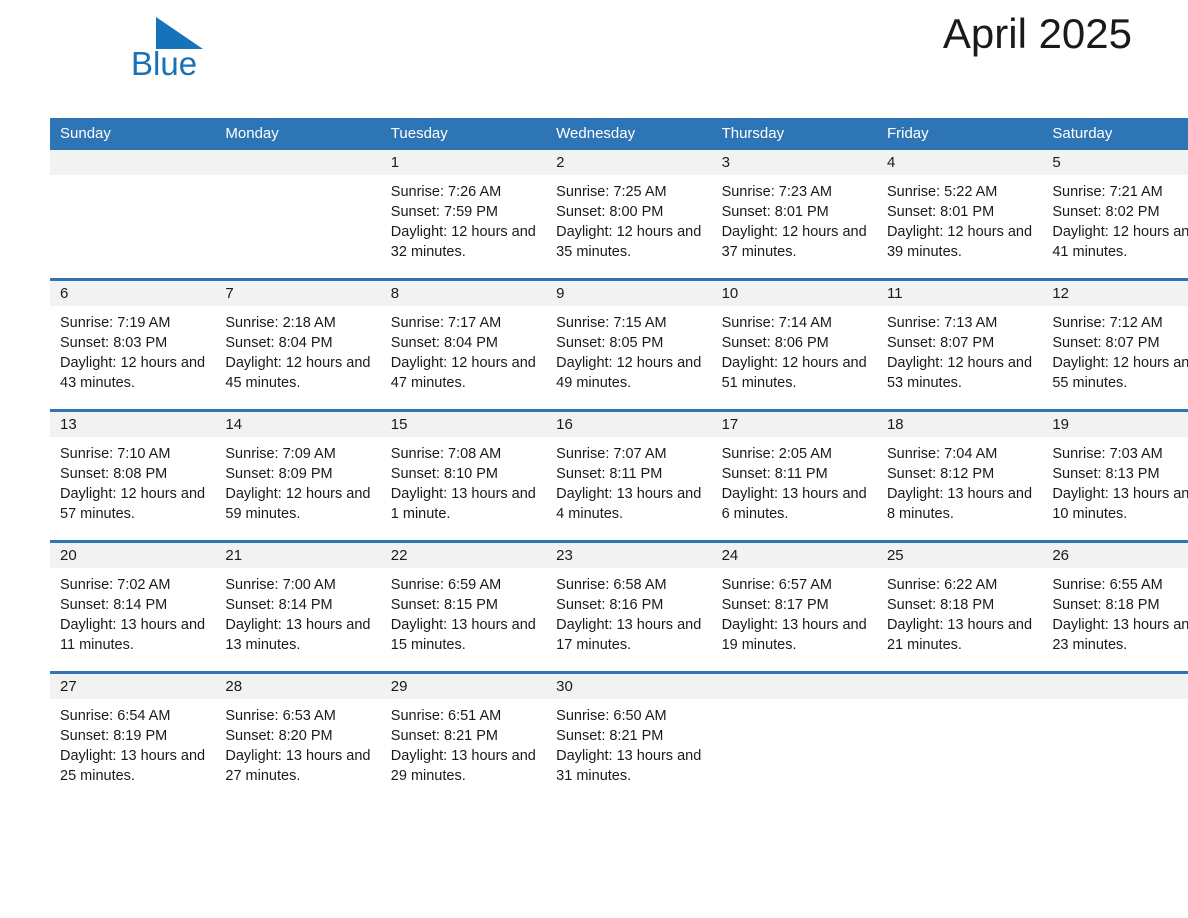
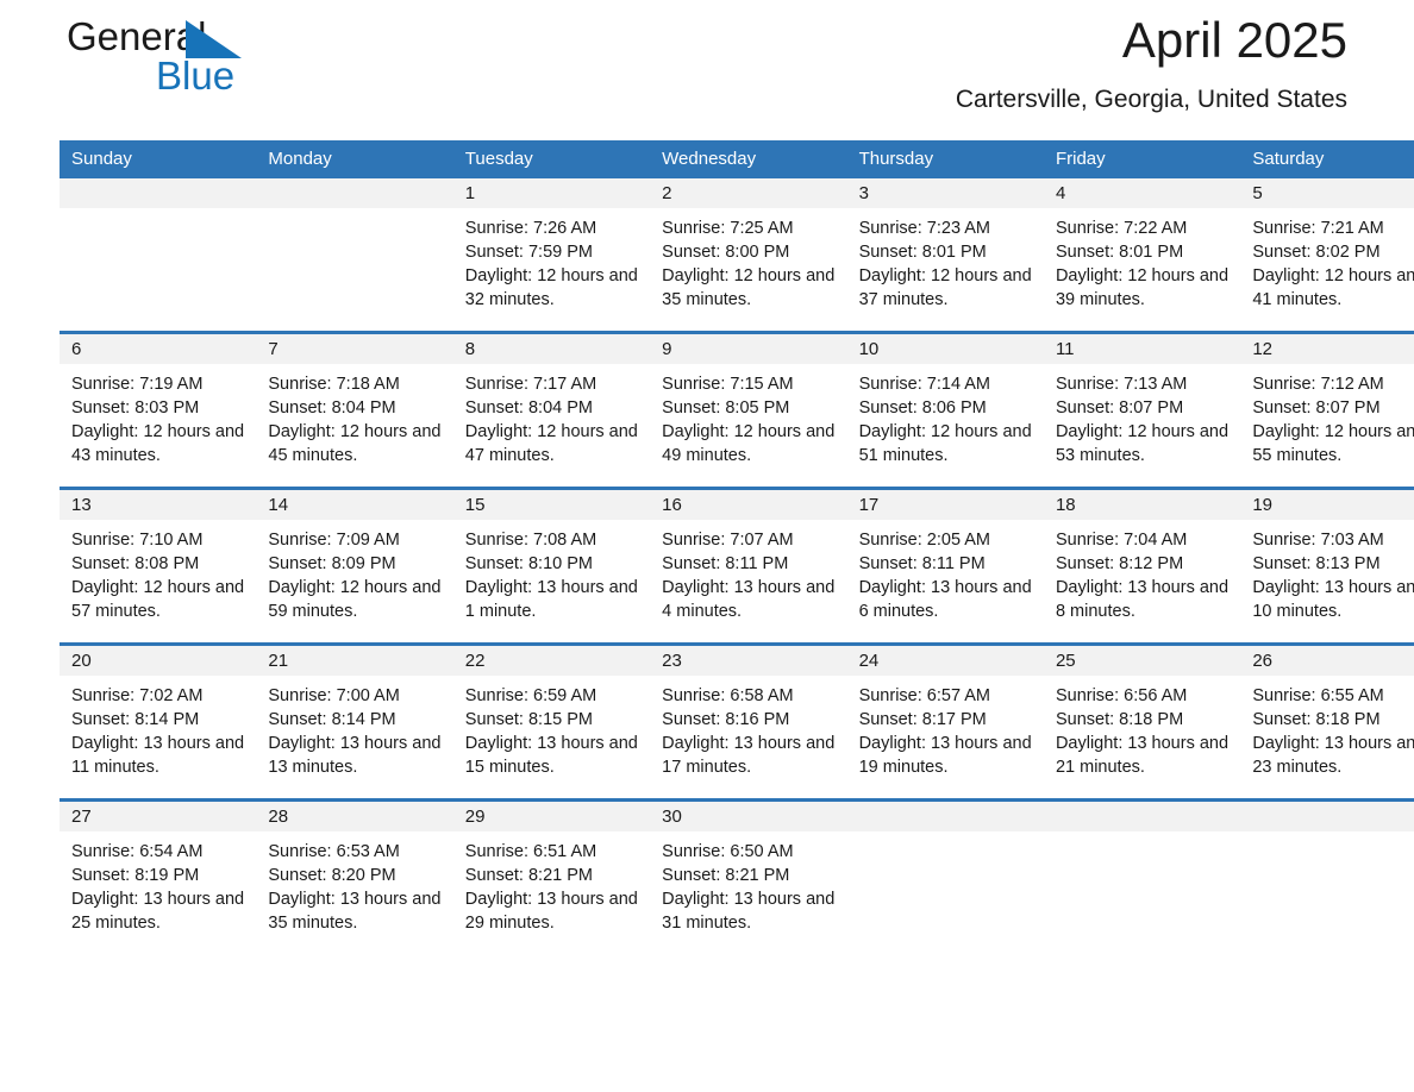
+ General
  Blue
  April 2025
+ Cartersville, Georgia, United States
  Sunday	Monday	Tuesday	Wednesday	Thursday	Friday	Saturday
- 		1Sunrise: 7:26 AMSunset: 7:59 PMDaylight: 12 hours and 32 minutes.	2Sunrise: 7:25 AMSunset: 8:00 PMDaylight: 12 hours and 35 minutes.	3Sunrise: 7:23 AMSunset: 8:01 PMDaylight: 12 hours and 37 minutes.	4Sunrise: 5:22 AMSunset: 8:01 PMDaylight: 12 hours and 39 minutes.	5Sunrise: 7:21 AMSunset: 8:02 PMDaylight: 12 hours an 41 minutes.
+ 		1Sunrise: 7:26 AMSunset: 7:59 PMDaylight: 12 hours and 32 minutes.	2Sunrise: 7:25 AMSunset: 8:00 PMDaylight: 12 hours and 35 minutes.	3Sunrise: 7:23 AMSunset: 8:01 PMDaylight: 12 hours and 37 minutes.	4Sunrise: 7:22 AMSunset: 8:01 PMDaylight: 12 hours and 39 minutes.	5Sunrise: 7:21 AMSunset: 8:02 PMDaylight: 12 hours an 41 minutes.
- 6Sunrise: 7:19 AMSunset: 8:03 PMDaylight: 12 hours and 43 minutes.	7Sunrise: 2:18 AMSunset: 8:04 PMDaylight: 12 hours and 45 minutes.	8Sunrise: 7:17 AMSunset: 8:04 PMDaylight: 12 hours and 47 minutes.	9Sunrise: 7:15 AMSunset: 8:05 PMDaylight: 12 hours and 49 minutes.	10Sunrise: 7:14 AMSunset: 8:06 PMDaylight: 12 hours and 51 minutes.	11Sunrise: 7:13 AMSunset: 8:07 PMDaylight: 12 hours and 53 minutes.	12Sunrise: 7:12 AMSunset: 8:07 PMDaylight: 12 hours an 55 minutes.
+ 6Sunrise: 7:19 AMSunset: 8:03 PMDaylight: 12 hours and 43 minutes.	7Sunrise: 7:18 AMSunset: 8:04 PMDaylight: 12 hours and 45 minutes.	8Sunrise: 7:17 AMSunset: 8:04 PMDaylight: 12 hours and 47 minutes.	9Sunrise: 7:15 AMSunset: 8:05 PMDaylight: 12 hours and 49 minutes.	10Sunrise: 7:14 AMSunset: 8:06 PMDaylight: 12 hours and 51 minutes.	11Sunrise: 7:13 AMSunset: 8:07 PMDaylight: 12 hours and 53 minutes.	12Sunrise: 7:12 AMSunset: 8:07 PMDaylight: 12 hours an 55 minutes.
  13Sunrise: 7:10 AMSunset: 8:08 PMDaylight: 12 hours and 57 minutes.	14Sunrise: 7:09 AMSunset: 8:09 PMDaylight: 12 hours and 59 minutes.	15Sunrise: 7:08 AMSunset: 8:10 PMDaylight: 13 hours and 1 minute.	16Sunrise: 7:07 AMSunset: 8:11 PMDaylight: 13 hours and 4 minutes.	17Sunrise: 2:05 AMSunset: 8:11 PMDaylight: 13 hours and 6 minutes.	18Sunrise: 7:04 AMSunset: 8:12 PMDaylight: 13 hours and 8 minutes.	19Sunrise: 7:03 AMSunset: 8:13 PMDaylight: 13 hours an 10 minutes.
- 20Sunrise: 7:02 AMSunset: 8:14 PMDaylight: 13 hours and 11 minutes.	21Sunrise: 7:00 AMSunset: 8:14 PMDaylight: 13 hours and 13 minutes.	22Sunrise: 6:59 AMSunset: 8:15 PMDaylight: 13 hours and 15 minutes.	23Sunrise: 6:58 AMSunset: 8:16 PMDaylight: 13 hours and 17 minutes.	24Sunrise: 6:57 AMSunset: 8:17 PMDaylight: 13 hours and 19 minutes.	25Sunrise: 6:22 AMSunset: 8:18 PMDaylight: 13 hours and 21 minutes.	26Sunrise: 6:55 AMSunset: 8:18 PMDaylight: 13 hours an 23 minutes.
+ 20Sunrise: 7:02 AMSunset: 8:14 PMDaylight: 13 hours and 11 minutes.	21Sunrise: 7:00 AMSunset: 8:14 PMDaylight: 13 hours and 13 minutes.	22Sunrise: 6:59 AMSunset: 8:15 PMDaylight: 13 hours and 15 minutes.	23Sunrise: 6:58 AMSunset: 8:16 PMDaylight: 13 hours and 17 minutes.	24Sunrise: 6:57 AMSunset: 8:17 PMDaylight: 13 hours and 19 minutes.	25Sunrise: 6:56 AMSunset: 8:18 PMDaylight: 13 hours and 21 minutes.	26Sunrise: 6:55 AMSunset: 8:18 PMDaylight: 13 hours an 23 minutes.
- 27Sunrise: 6:54 AMSunset: 8:19 PMDaylight: 13 hours and 25 minutes.	28Sunrise: 6:53 AMSunset: 8:20 PMDaylight: 13 hours and 27 minutes.	29Sunrise: 6:51 AMSunset: 8:21 PMDaylight: 13 hours and 29 minutes.	30Sunrise: 6:50 AMSunset: 8:21 PMDaylight: 13 hours and 31 minutes.
+ 27Sunrise: 6:54 AMSunset: 8:19 PMDaylight: 13 hours and 25 minutes.	28Sunrise: 6:53 AMSunset: 8:20 PMDaylight: 13 hours and 35 minutes.	29Sunrise: 6:51 AMSunset: 8:21 PMDaylight: 13 hours and 29 minutes.	30Sunrise: 6:50 AMSunset: 8:21 PMDaylight: 13 hours and 31 minutes.
